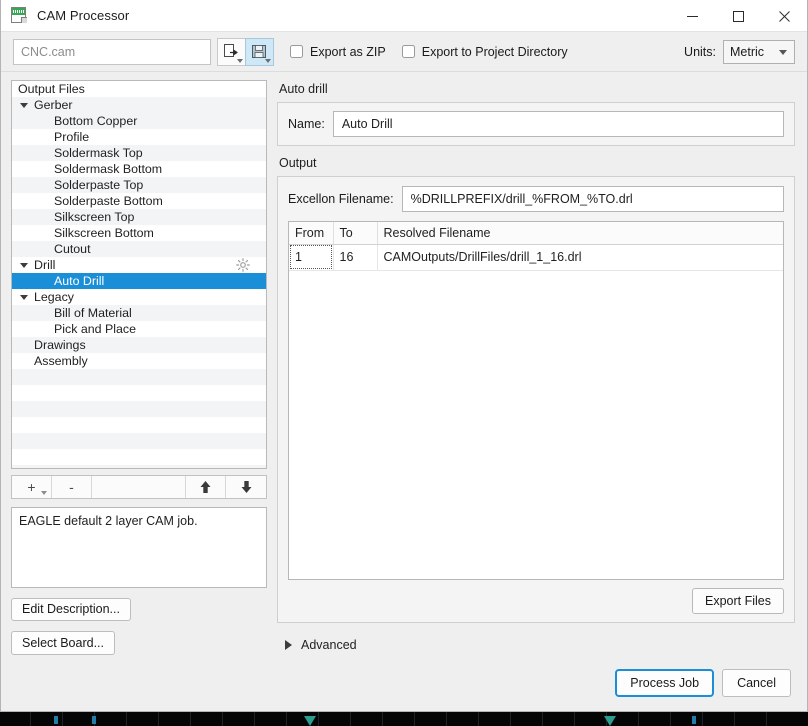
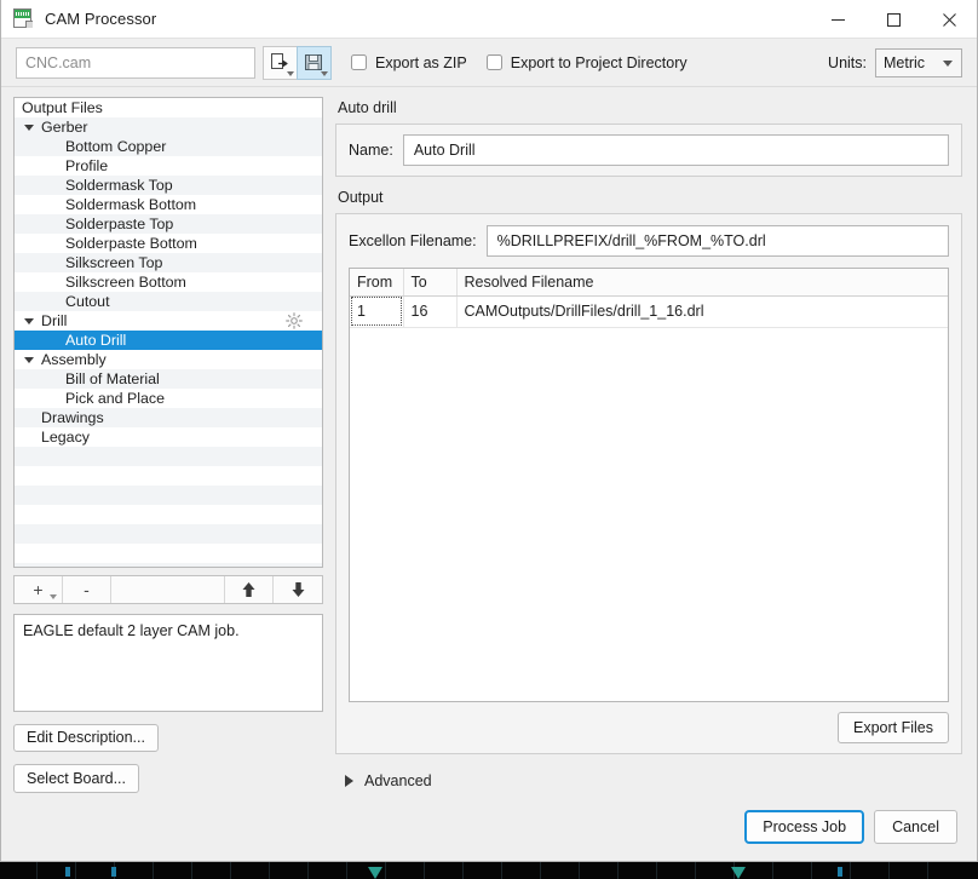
  CAM Processor
  CNC.cam
  Export as ZIP
  Export to Project Directory
  Units:
  Metric
  Output Files
  Gerber
  Bottom Copper
  Profile
  Soldermask Top
  Soldermask Bottom
  Solderpaste Top
  Solderpaste Bottom
  Silkscreen Top
  Silkscreen Bottom
  Cutout
  Drill
  Auto Drill
- Legacy
+ Assembly
  Bill of Material
  Pick and Place
  Drawings
- Assembly
+ Legacy
  +
  -
  EAGLE default 2 layer CAM job.
  Edit Description...
  Select Board...
  Auto drill
  Name:
  Auto Drill
  Output
  Excellon Filename:
  %DRILLPREFIX/drill_%FROM_%TO.drl
  From	To	Resolved Filename
  1	16	CAMOutputs/DrillFiles/drill_1_16.drl
  Export Files
  Advanced
  Process Job
  Cancel
